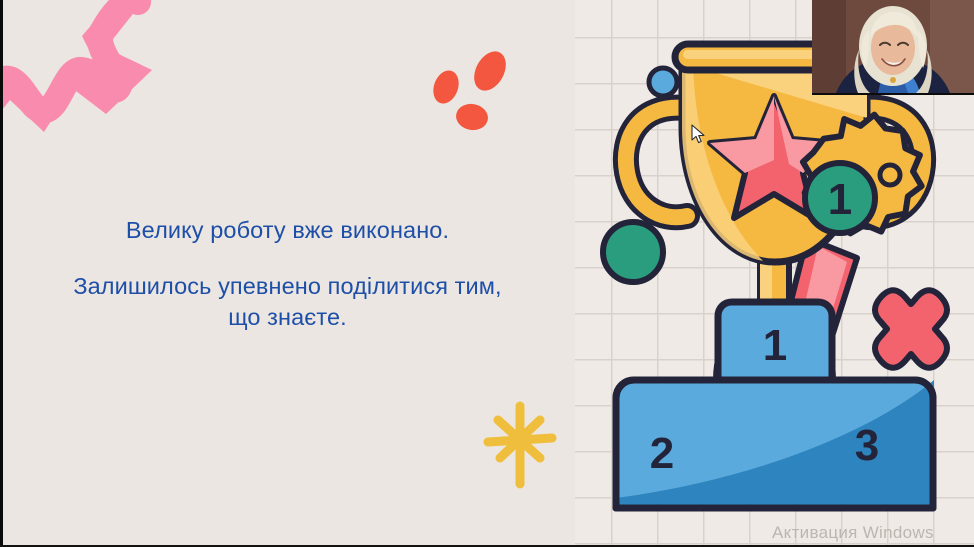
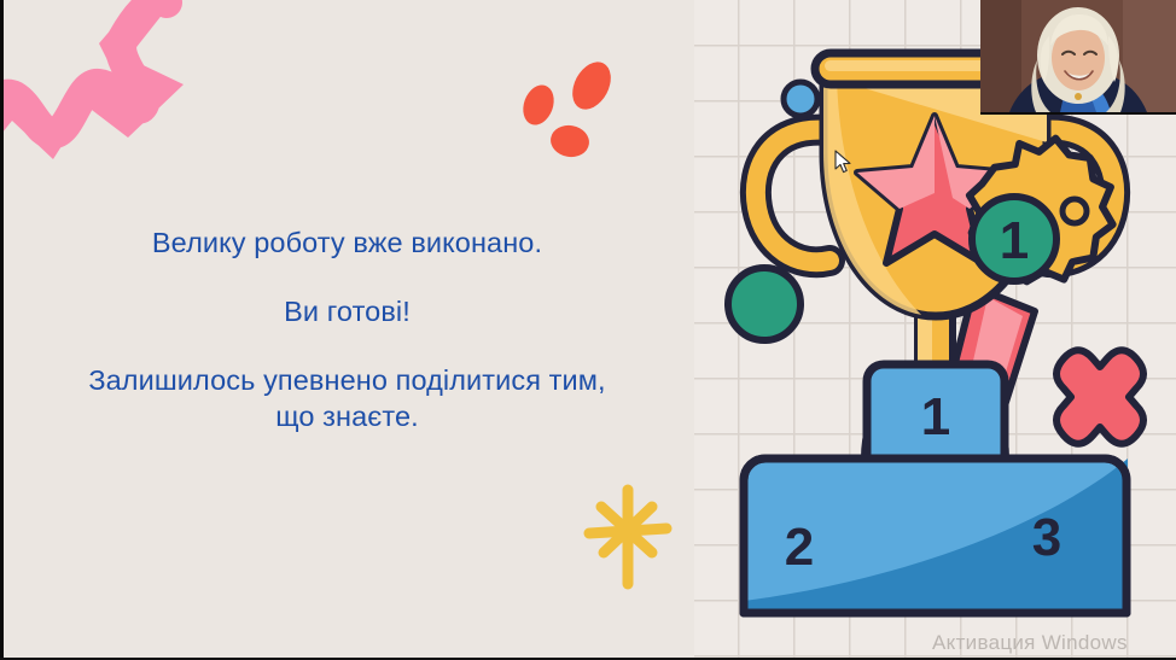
  Велику роботу вже виконано.
+ Ви готові!
  Залишилось упевнено поділитися тим,
  що знаєте.
  1
  1
  2
  3
  Активация Windows
